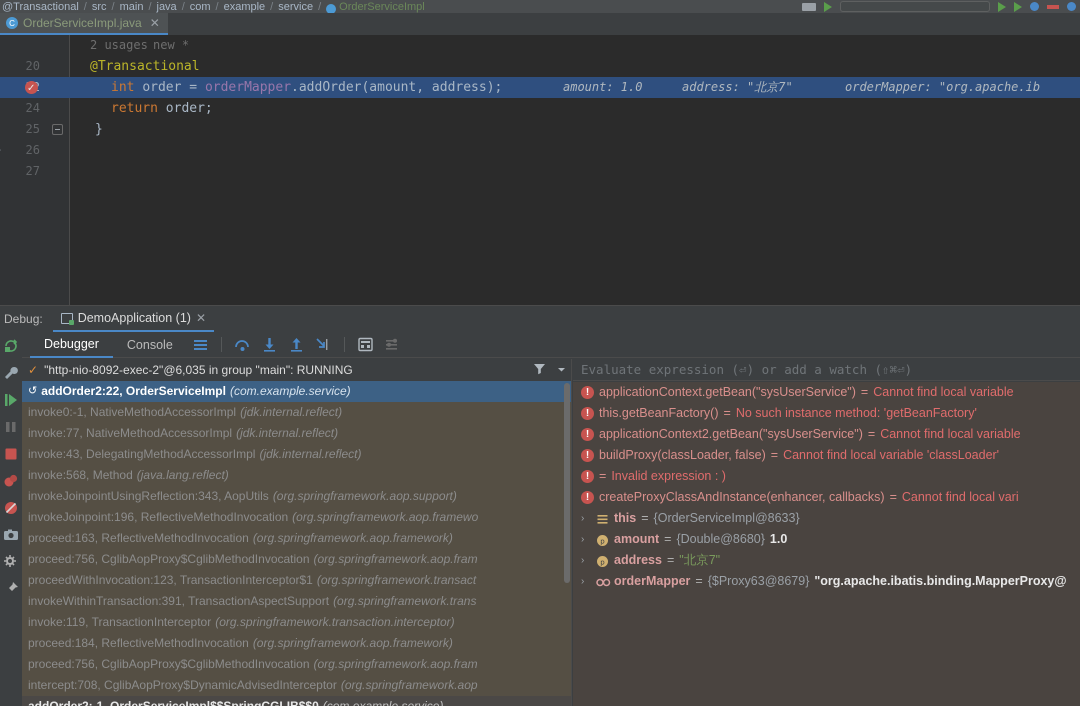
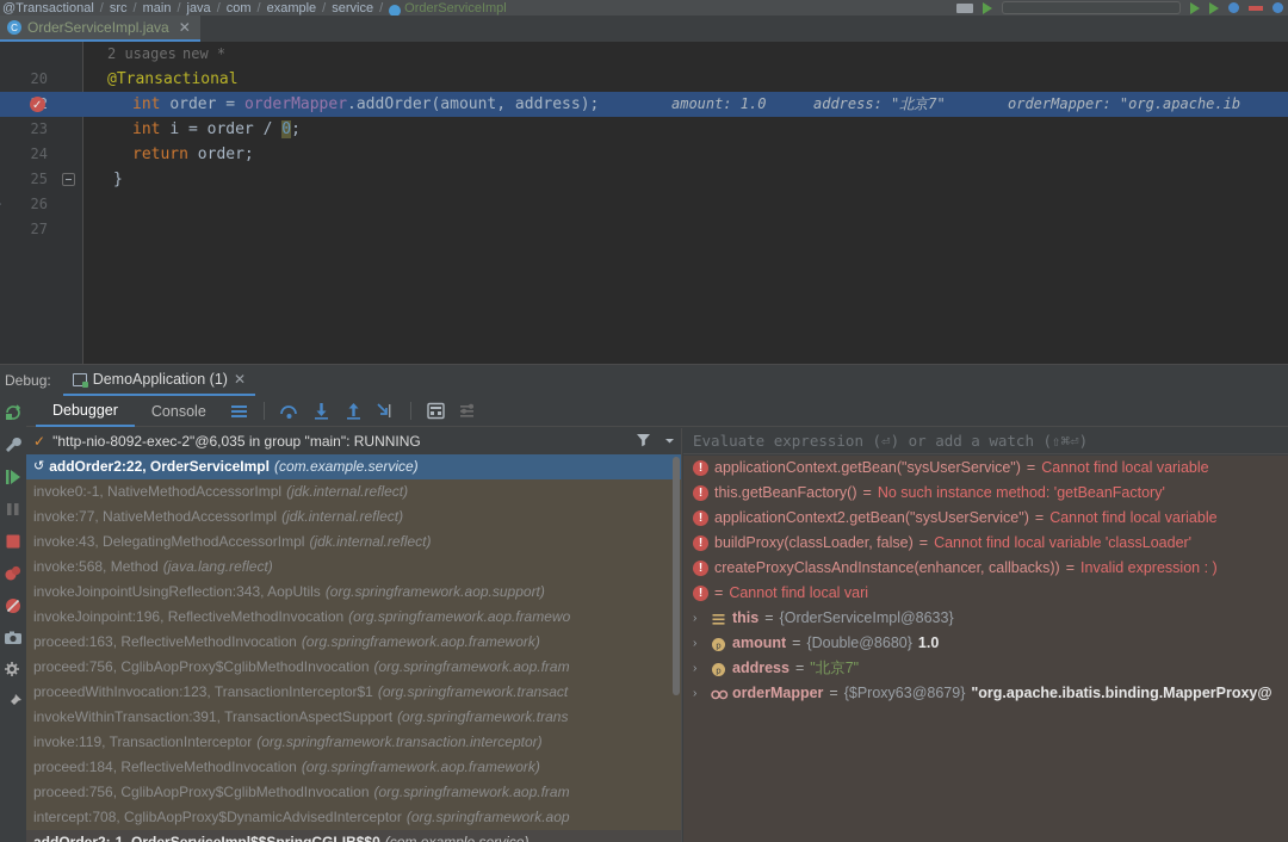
  @Transactional
  /
  src
  /
  main
  /
  java
  /
  com
  /
  example
  /
  service
  /
  OrderServiceImpl
  C
  OrderServiceImpl.java
  ✕
  2 usages
  new *
  20
  @Transactional
  int order = orderMapper.addOrder(amount, address);
  amount: 1.0
  address: "北京7"
  orderMapper: "org.apache.ib
+ 23
+ int i = order / 0;
  24
  return order;
  25
  }
  26
  27
  Debug:
  DemoApplication (1)
  ✕
  Debugger
  Console
  ✓
  "http-nio-8092-exec-2"@6,035 in group "main": RUNNING
  ↺
  addOrder2:22, OrderServiceImpl
  (com.example.service)
  invoke0:-1, NativeMethodAccessorImpl
  (jdk.internal.reflect)
  invoke:77, NativeMethodAccessorImpl
  (jdk.internal.reflect)
  invoke:43, DelegatingMethodAccessorImpl
  (jdk.internal.reflect)
  invoke:568, Method
  (java.lang.reflect)
  invokeJoinpointUsingReflection:343, AopUtils
  (org.springframework.aop.support)
  invokeJoinpoint:196, ReflectiveMethodInvocation
  (org.springframework.aop.framewo
  proceed:163, ReflectiveMethodInvocation
  (org.springframework.aop.framework)
  proceed:756, CglibAopProxy$CglibMethodInvocation
  (org.springframework.aop.fram
  proceedWithInvocation:123, TransactionInterceptor$1
  (org.springframework.transact
  invokeWithinTransaction:391, TransactionAspectSupport
  (org.springframework.trans
  invoke:119, TransactionInterceptor
  (org.springframework.transaction.interceptor)
  proceed:184, ReflectiveMethodInvocation
  (org.springframework.aop.framework)
  proceed:756, CglibAopProxy$CglibMethodInvocation
  (org.springframework.aop.fram
  intercept:708, CglibAopProxy$DynamicAdvisedInterceptor
  (org.springframework.aop
  Evaluate expression (⏎) or add a watch (⇧⌘⏎)
  !
  applicationContext.getBean("sysUserService")
  =
  Cannot find local variable
  !
  this.getBeanFactory()
  =
  No such instance method: 'getBeanFactory'
  !
  applicationContext2.getBean("sysUserService")
  =
  Cannot find local variable
  !
  buildProxy(classLoader, false)
  =
  Cannot find local variable 'classLoader'
  !
+ createProxyClassAndInstance(enhancer, callbacks))
  =
  Invalid expression : )
  !
- createProxyClassAndInstance(enhancer, callbacks)
  =
  Cannot find local vari
  ›
  this
  =
  {OrderServiceImpl@8633}
  ›
  p
  amount
  =
  {Double@8680}
  1.0
  ›
  p
  address
  =
  "北京7"
  ›
  orderMapper
  =
  {$Proxy63@8679}
  "org.apache.ibatis.binding.MapperProxy@
